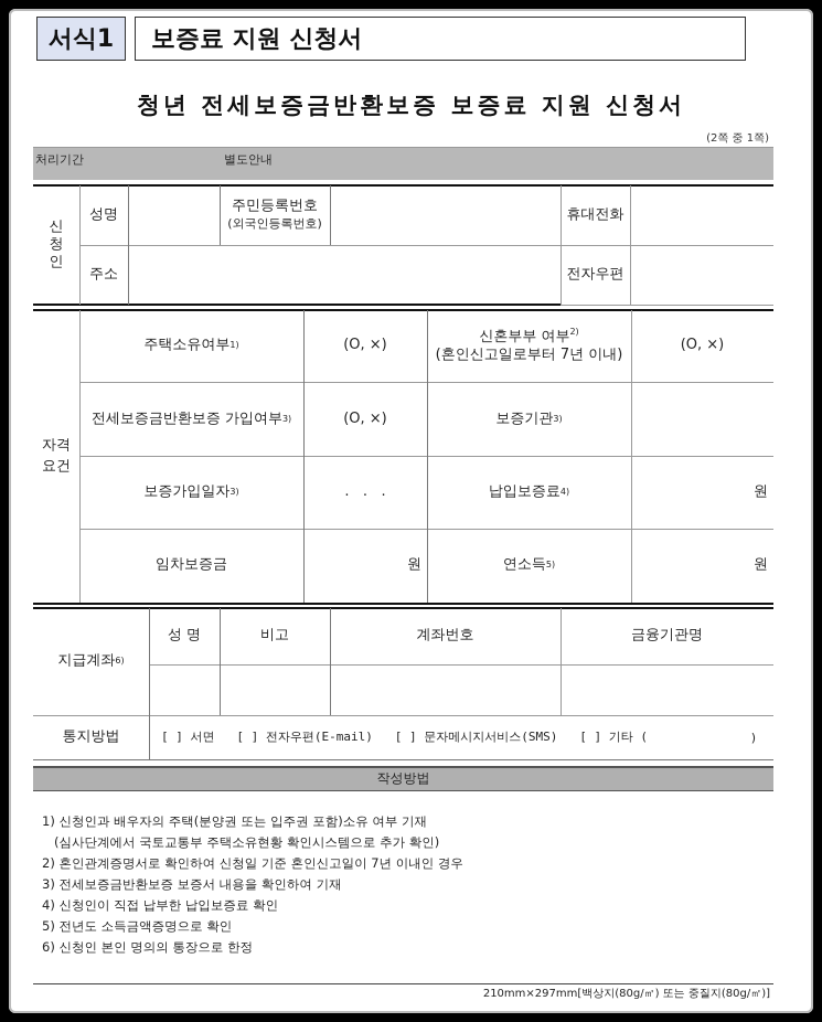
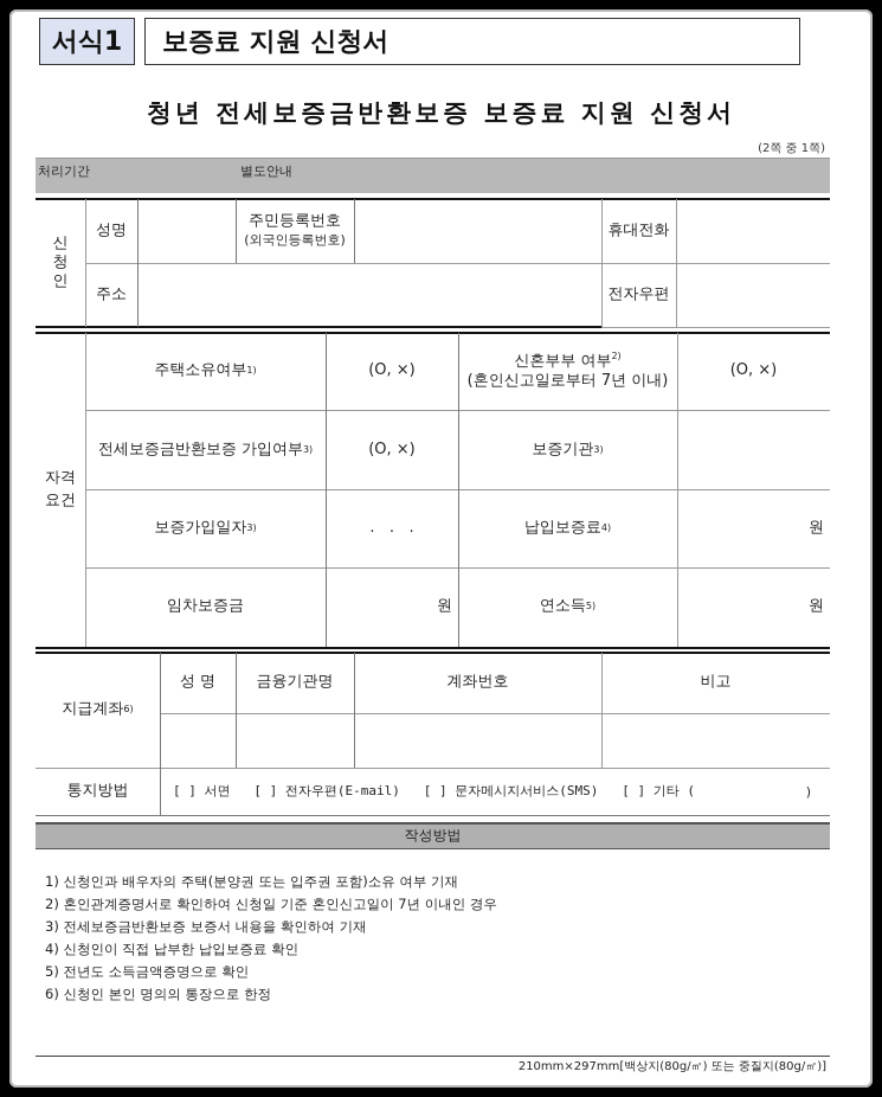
  서식1
  보증료 지원 신청서
  청년 전세보증금반환보증 보증료 지원 신청서
  (2쪽 중 1쪽)
  처리기간
  별도안내
  신
  청
  인
  성명
  주민등록번호
  (외국인등록번호)
  휴대전화
  주소
  전자우편
  자격
  요건
  주택소유여부
  1)
  (O, ×)
  신혼부부 여부2)
  (혼인신고일로부터 7년 이내)
  (O, ×)
  전세보증금반환보증 가입여부
  3)
  (O, ×)
  보증기관
  3)
  보증가입일자
  3)
  . . .
  납입보증료
  4)
  원
  임차보증금
  원
  연소득
  5)
  원
  지급계좌
  6)
  성 명
- 비고
+ 금융기관명
  계좌번호
- 금융기관명
+ 비고
  통지방법
  [ ] 서면
  [ ] 전자우편(E-mail)
  [ ] 문자메시지서비스(SMS)
  [ ] 기타 (
  )
  작성방법
  1) 신청인과 배우자의 주택(분양권 또는 입주권 포함)소유 여부 기재
- (심사단계에서 국토교통부 주택소유현황 확인시스템으로 추가 확인)
  2) 혼인관계증명서로 확인하여 신청일 기준 혼인신고일이 7년 이내인 경우
  3) 전세보증금반환보증 보증서 내용을 확인하여 기재
  4) 신청인이 직접 납부한 납입보증료 확인
  5) 전년도 소득금액증명으로 확인
  6) 신청인 본인 명의의 통장으로 한정
  210mm×297mm[백상지(80g/㎡) 또는 중질지(80g/㎡)]
